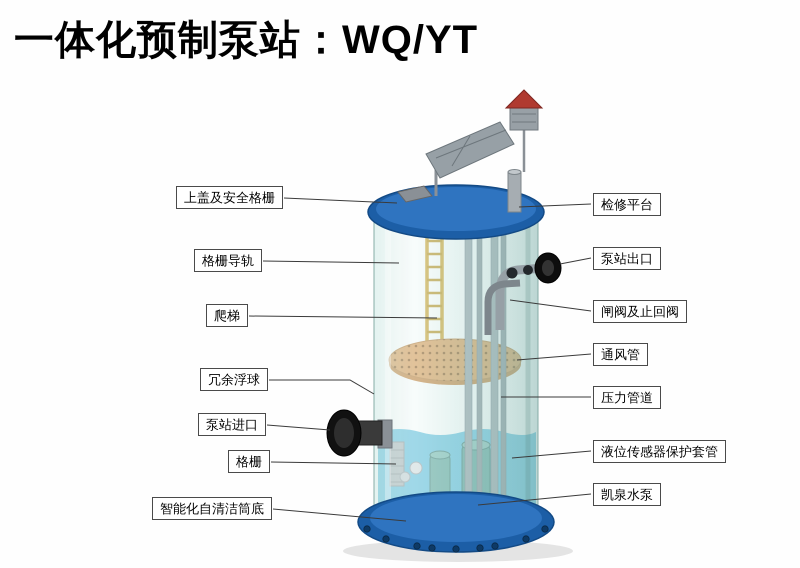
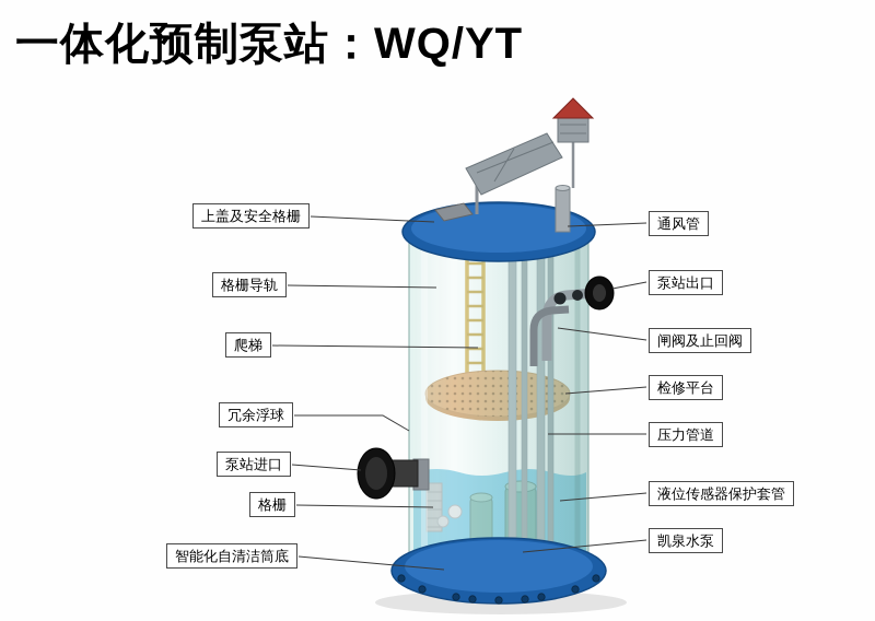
  一体化预制泵站：WQ/YT
  上盖及安全格栅
  格栅导轨
  爬梯
  冗余浮球
  泵站进口
  格栅
  智能化自清洁筒底
- 检修平台
+ 通风管
  泵站出口
  闸阀及止回阀
- 通风管
+ 检修平台
  压力管道
  液位传感器保护套管
  凯泉水泵
